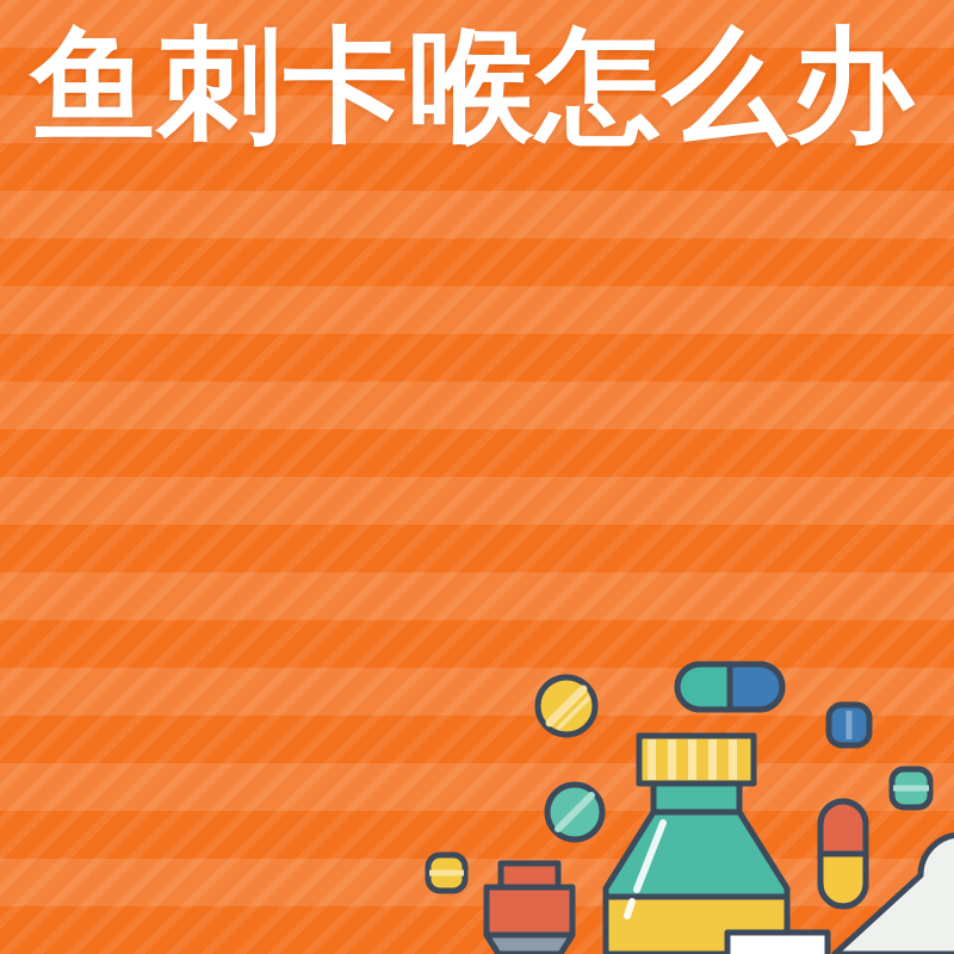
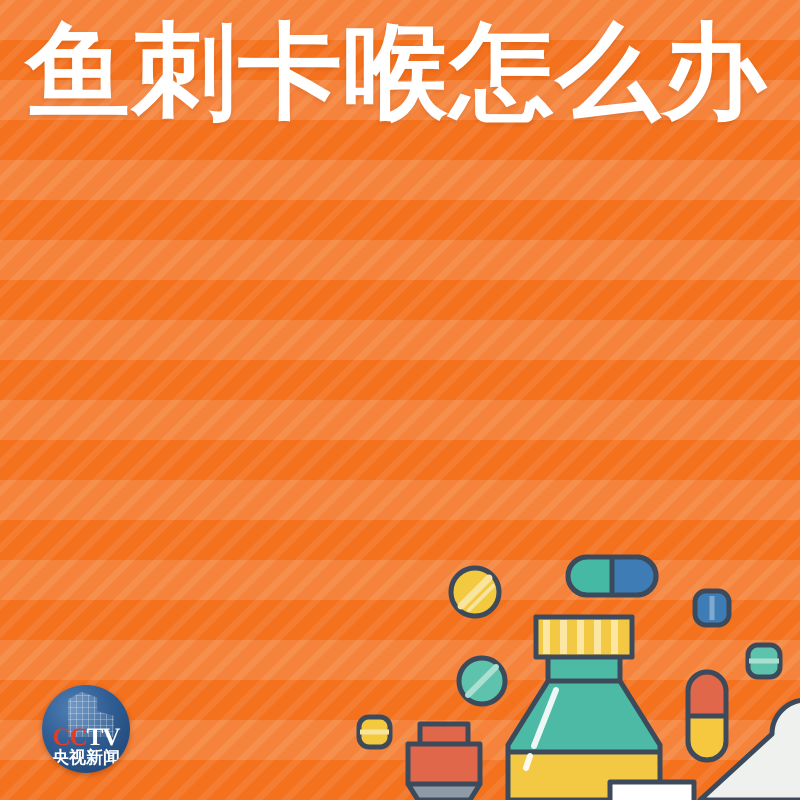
  鱼刺卡喉怎么办
+ CCTV
+ 央视新闻
